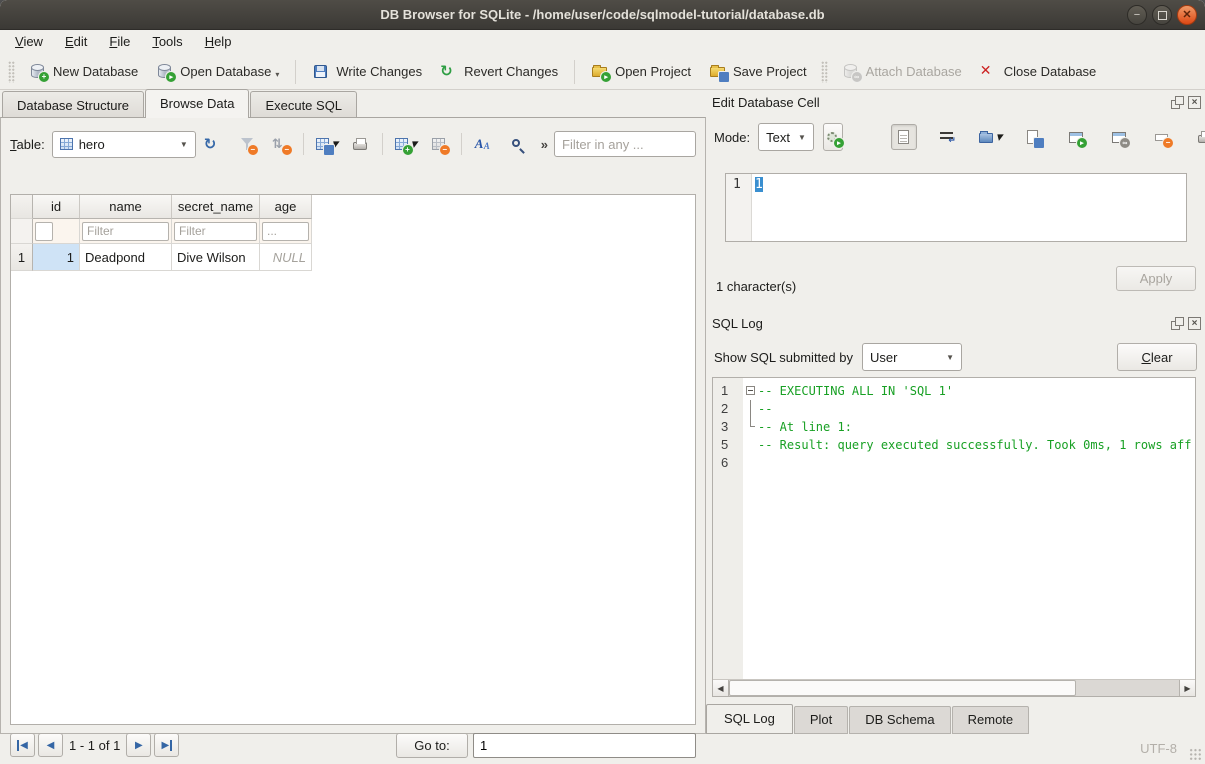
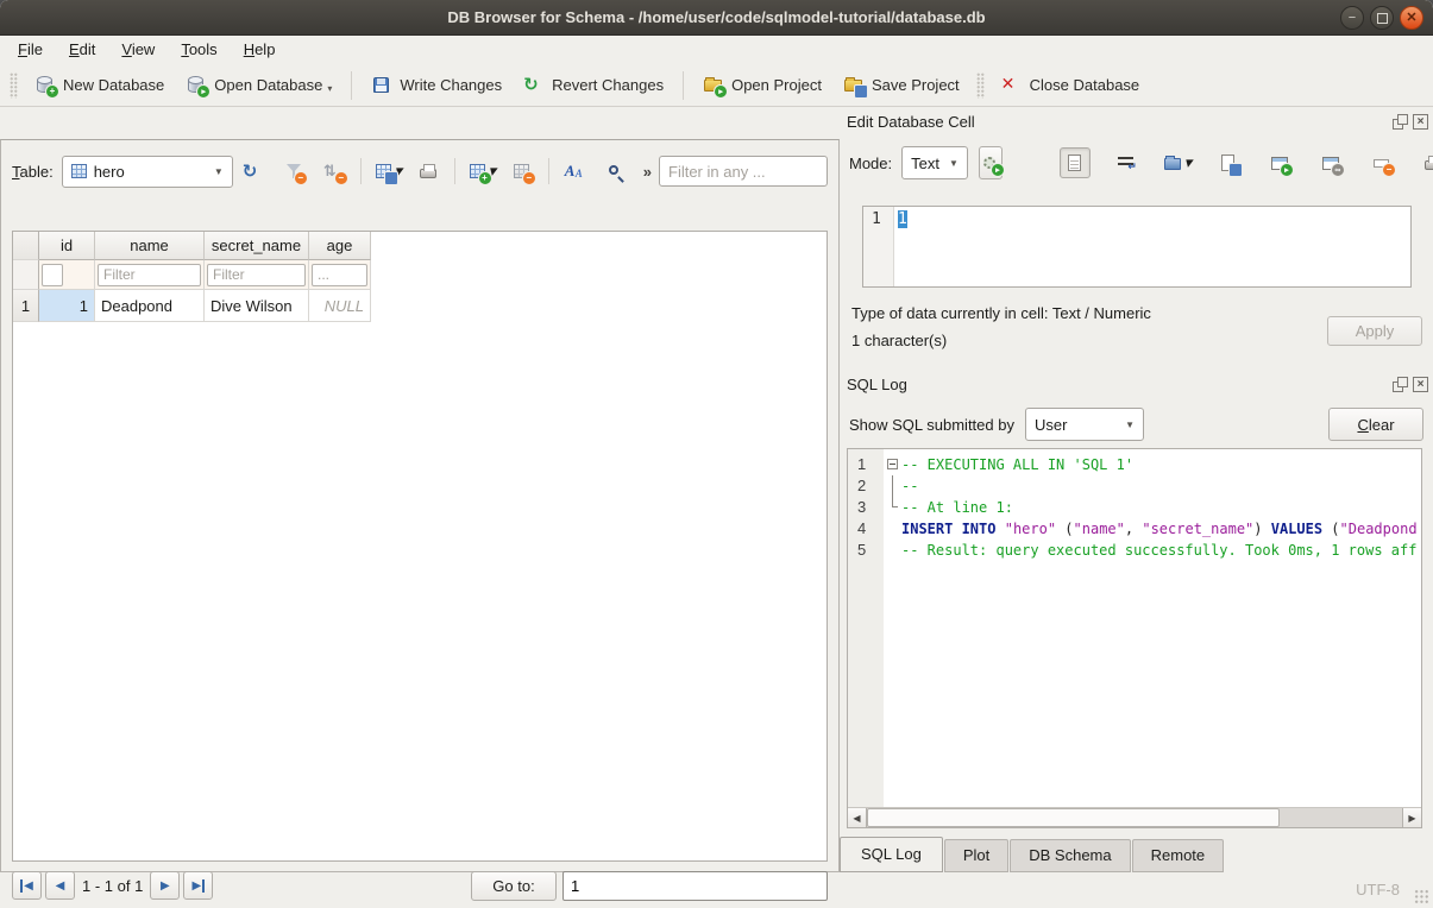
- DB Browser for SQLite - /home/user/code/sqlmodel-tutorial/database.db
+ DB Browser for Schema - /home/user/code/sqlmodel-tutorial/database.db
  −
  ✕
- View
+ File
  Edit
- File
+ View
  Tools
  Help
  New Database
  Open Database
  ▾
  Write Changes
  Revert Changes
  Open Project
  Save Project
- Attach Database
  Close Database
- Database Structure
- Browse Data
- Execute SQL
  Table:
  hero
  ▼
  ▾
  ▾
  »
  Filter in any ...
  id
  name
  secret_name
  age
  Filter
  Filter
  ...
  1
  1
  Deadpond
  Dive Wilson
  NULL
  ◀
  ◀
  1 - 1 of 1
  ▶
  ▶
  Go to:
  1
  Edit Database Cell
  Mode:
  Text
  ▼
  ▾
  1
  1
+ Type of data currently in cell: Text / Numeric
  1 character(s)
  Apply
  SQL Log
  Show SQL submitted by
  User
  ▼
  Clear
  1
  -- EXECUTING ALL IN 'SQL 1'
  2
  --
  3
  -- At line 1:
+ 4
+ INSERT INTO "hero" ("name", "secret_name") VALUES ("Deadpond
  5
  -- Result: query executed successfully. Took 0ms, 1 rows aff
- 6
  ◀
  ▶
  SQL Log
  Plot
  DB Schema
  Remote
  UTF-8
